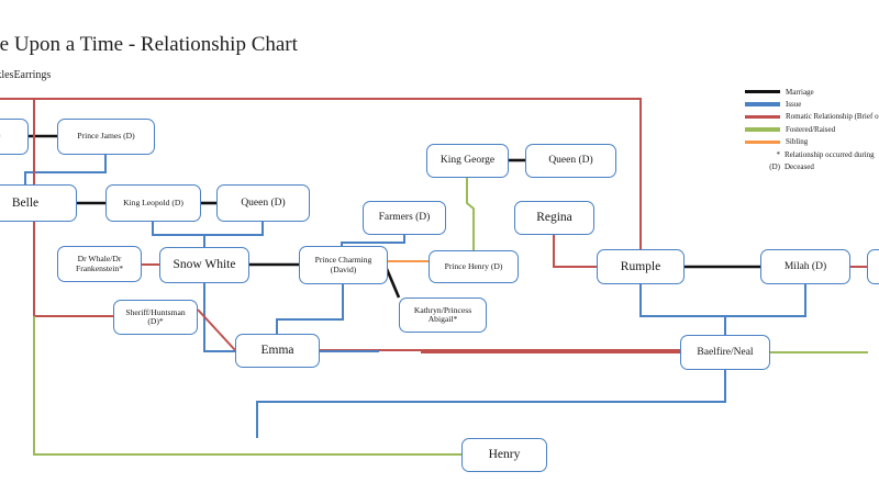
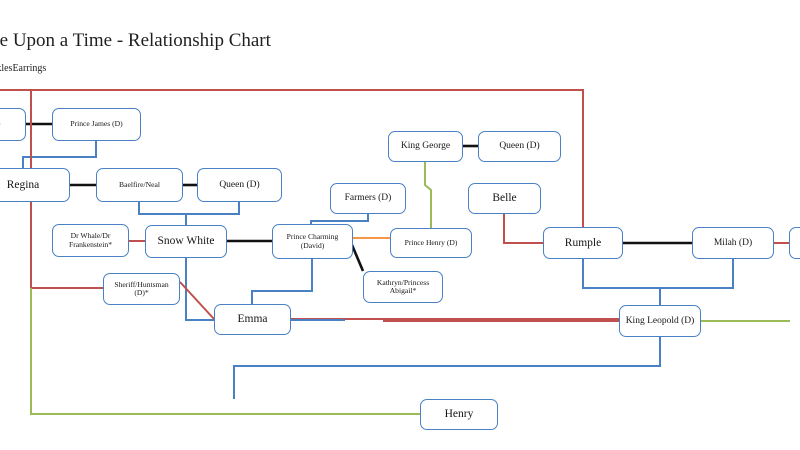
  e Upon a Time - Relationship Chart
  Prince James (D)
- Belle
+ Regina
- King Leopold (D)
+ Baelfire/Neal
  Queen (D)
  Dr Whale/Dr Frankenstein*
  Snow White
  Sheriff/Huntsman (D)*
  Emma
  Farmers (D)
  Prince Charming (David)
  Prince Henry (D)
  Kathryn/Princess Abigail*
  King George
  Queen (D)
- Regina
+ Belle
  Rumple
  Milah (D)
- Baelfire/Neal
+ King Leopold (D)
  Henry
- Marriage
- Issue
- Romatic Relationship (Brief o
- Fostered/Raised
- Sibling
- *
- Relationship occurred during
- (D)
- Deceased
